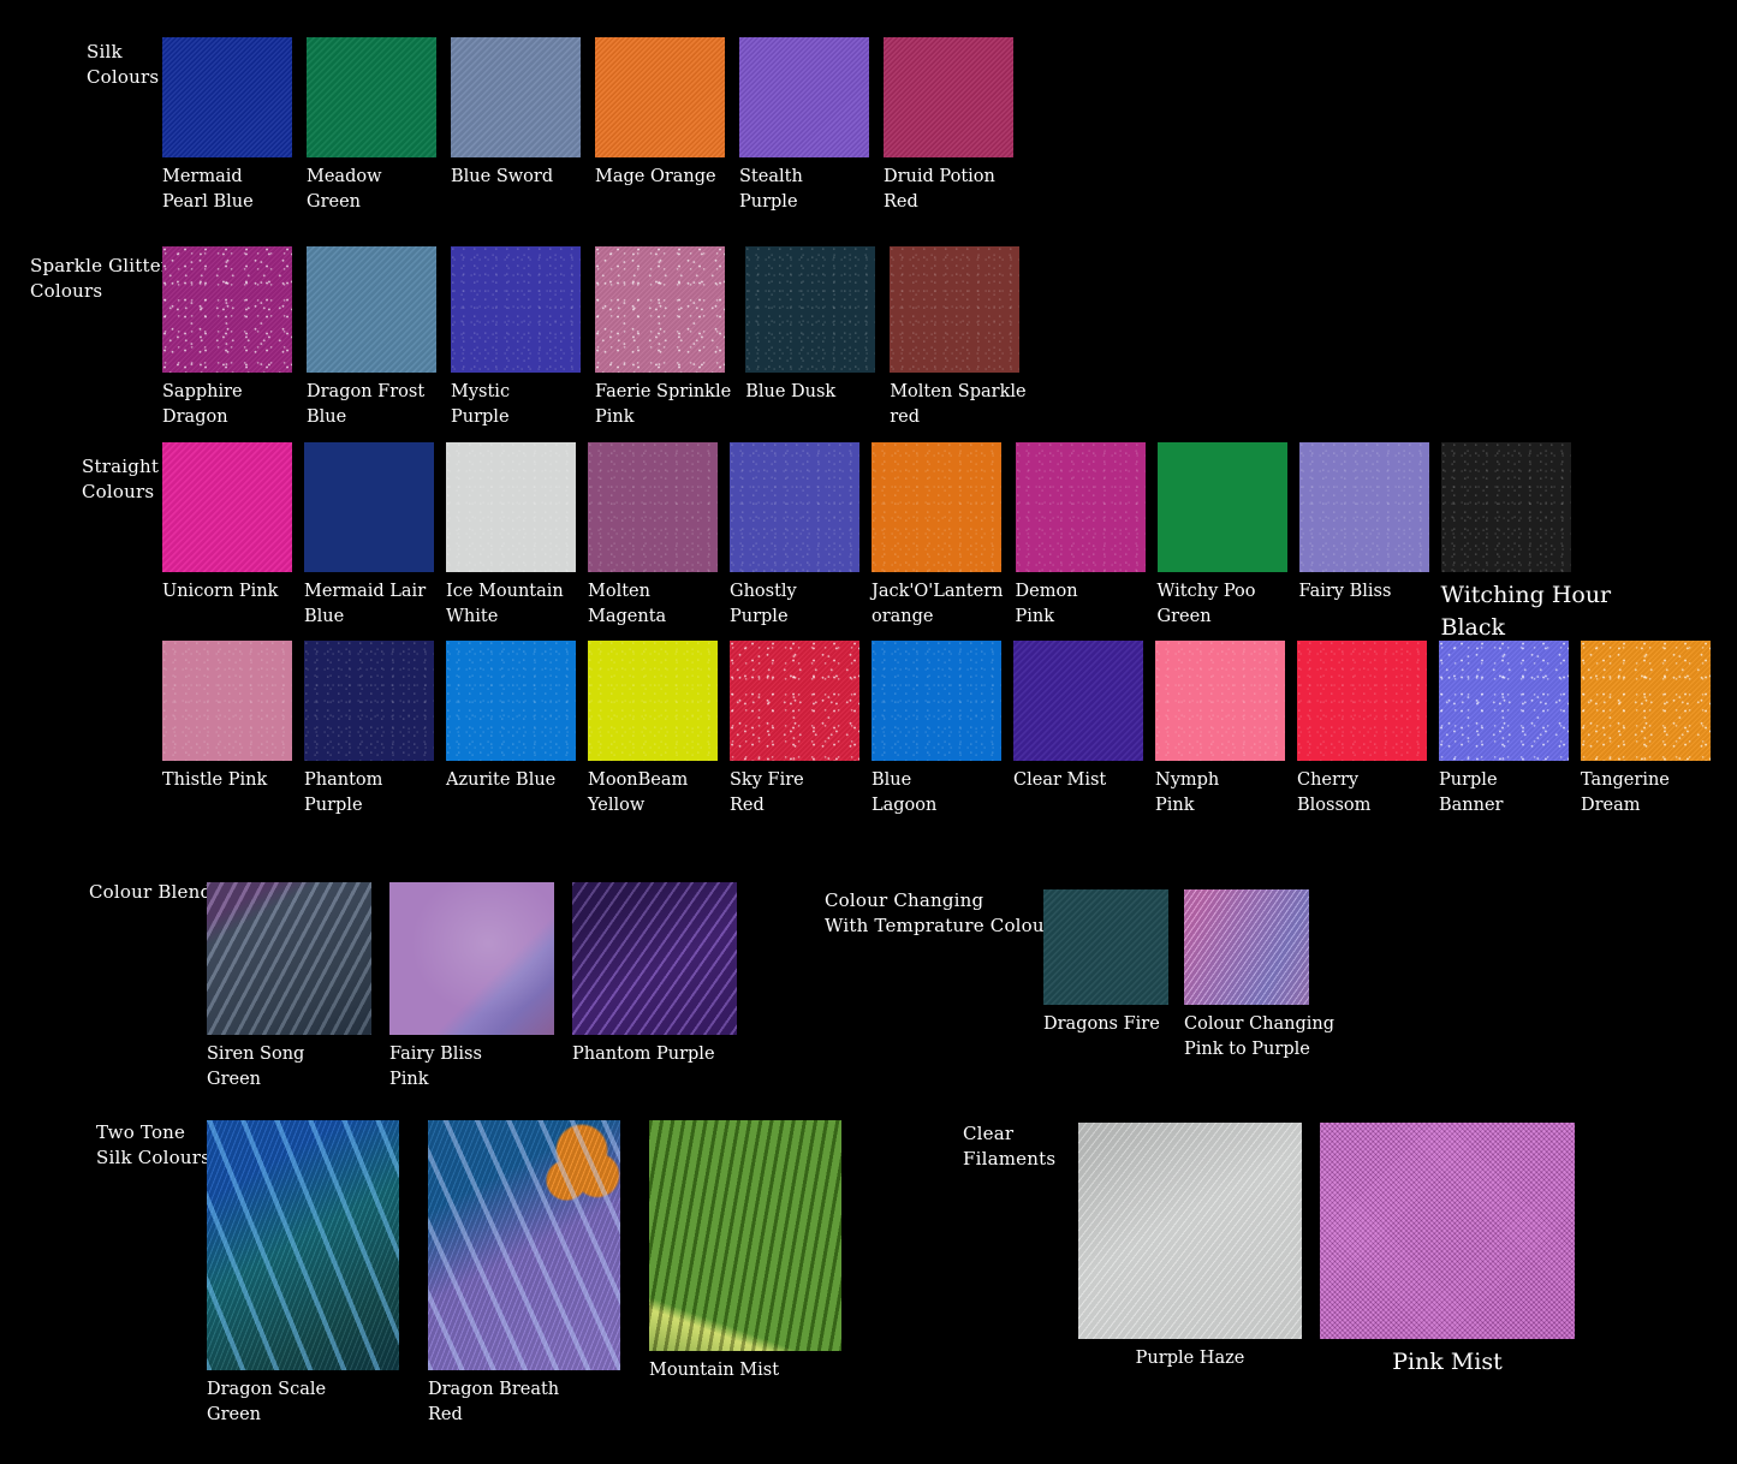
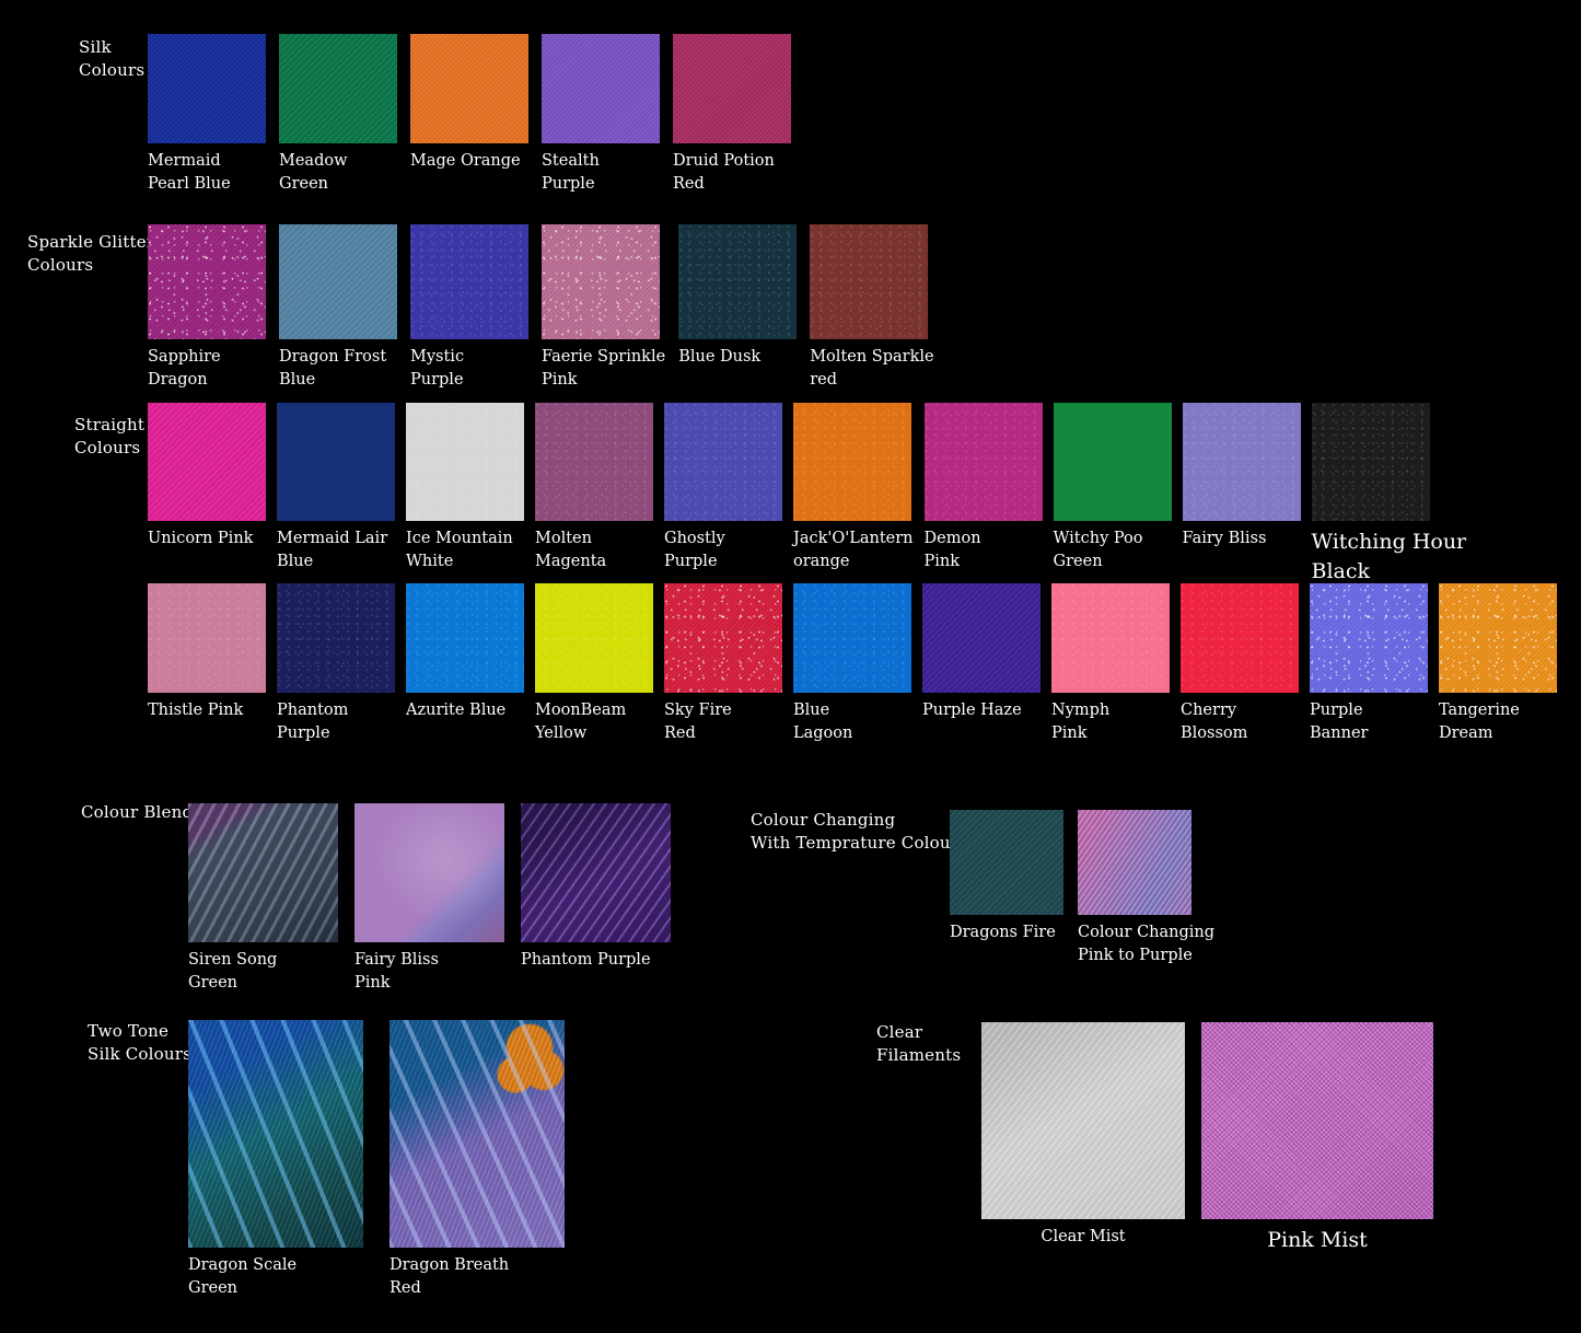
  Silk
  Colours
  Mermaid
  Pearl Blue
  Meadow
  Green
- Blue Sword
  Mage Orange
  Stealth
  Purple
  Druid Potion
  Red
  Sparkle Glitte
  Colours
  Sapphire
  Dragon
  Dragon Frost
  Blue
  Mystic
  Purple
  Faerie Sprinkle
  Pink
  Blue Dusk
  Molten Sparkle
  red
  Straight
  Colours
  Unicorn Pink
  Mermaid Lair
  Blue
  Ice Mountain
  White
  Molten
  Magenta
  Ghostly
  Purple
  Jack'O'Lantern
  orange
  Demon
  Pink
  Witchy Poo
  Green
  Fairy Bliss
  Witching Hour
  Black
  Thistle Pink
  Phantom
  Purple
  Azurite Blue
  MoonBeam
  Yellow
  Sky Fire
  Red
  Blue
  Lagoon
- Clear Mist
+ Purple Haze
  Nymph
  Pink
  Cherry
  Blossom
  Purple
  Banner
  Tangerine
  Dream
  Colour Blen
  Siren Song
  Green
  Fairy Bliss
  Pink
  Phantom Purple
  Colour Changing
  With Temprature Colou
  Dragons Fire
  Colour Changing
  Pink to Purple
  Two Tone
  Silk Colour
  Dragon Scale
  Green
  Dragon Breath
  Red
- Mountain Mist
  Clear
  Filaments
- Purple Haze
+ Clear Mist
  Pink Mist
